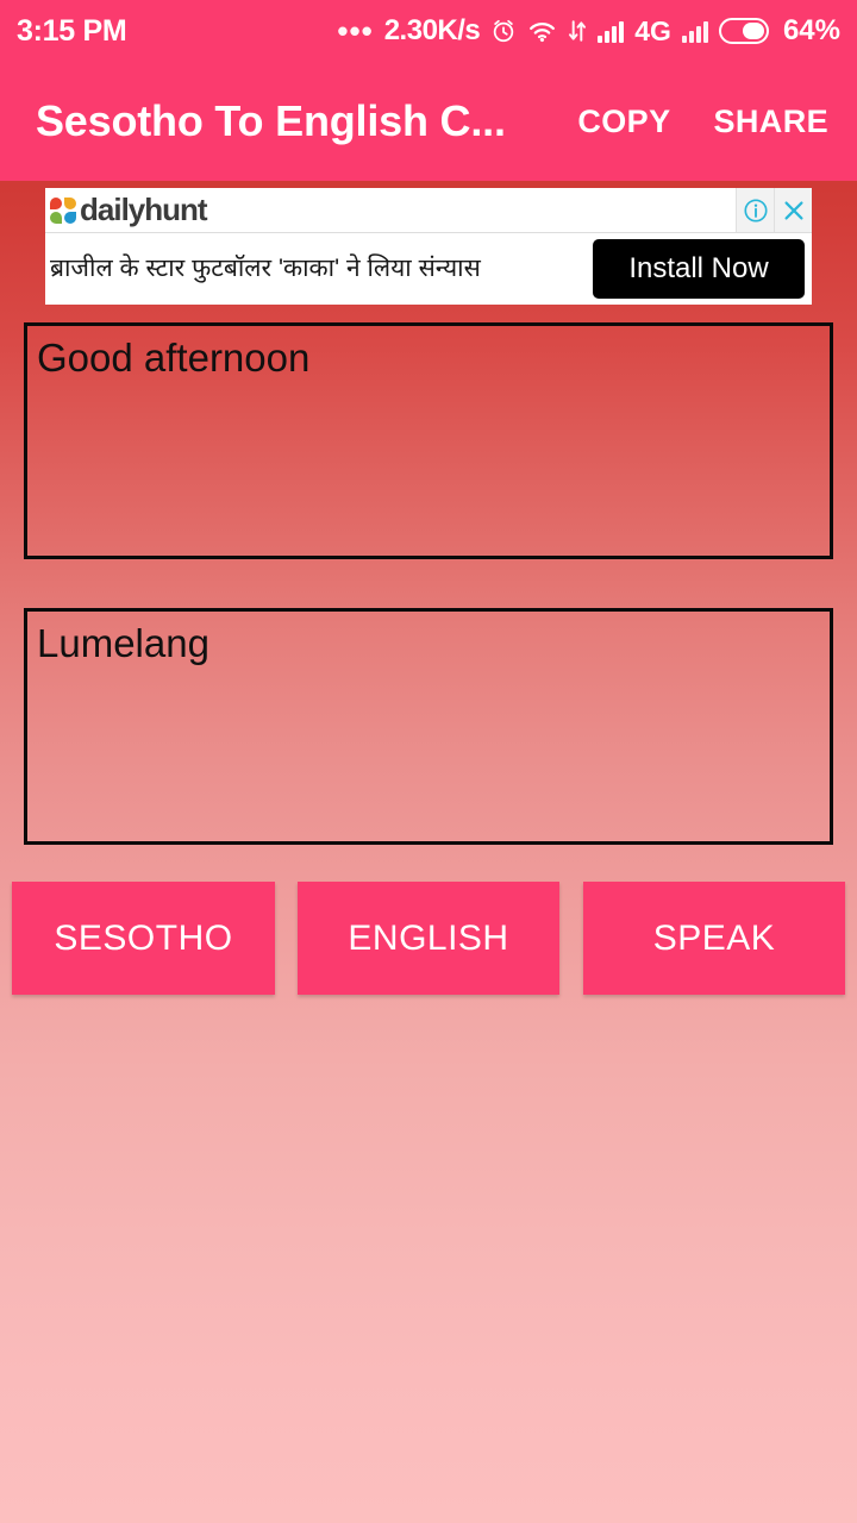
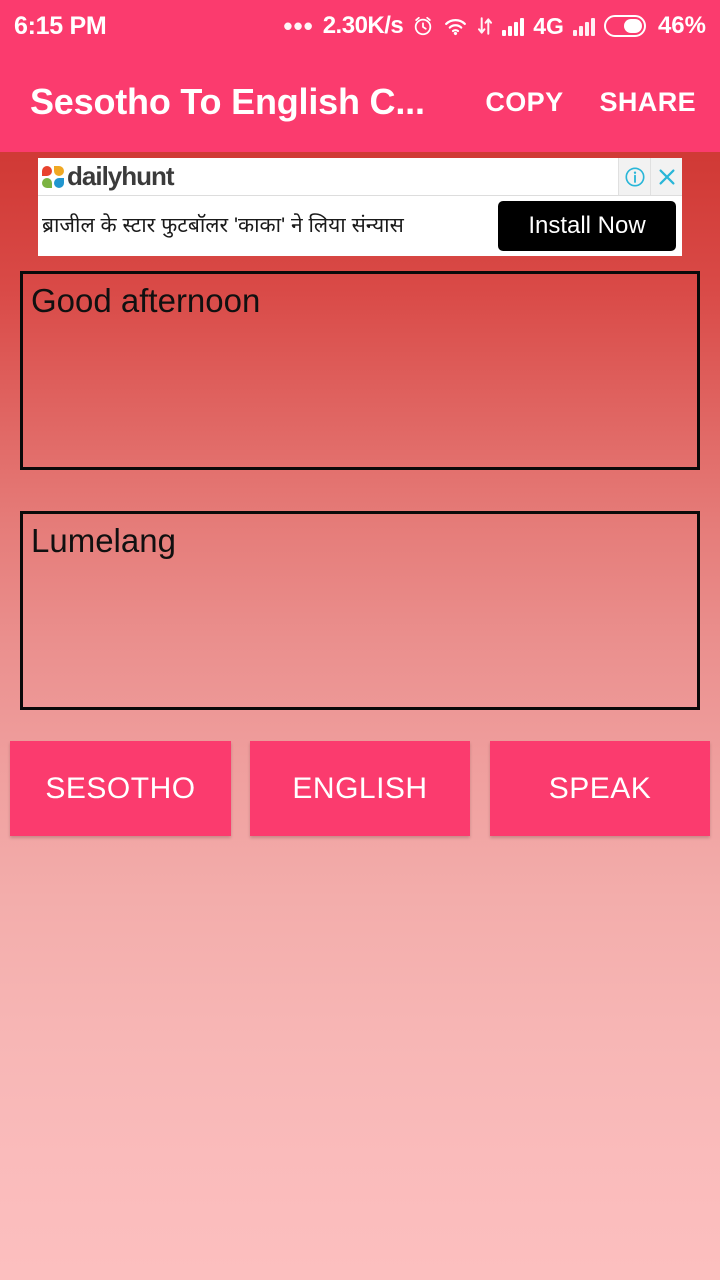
- 3:15 PM
+ 6:15 PM
  •••
  2.30K/s
  4G
- 64%
+ 46%
  Sesotho To English C...
  COPY
  SHARE
  dailyhunt
  ब्राजील के स्टार फुटबॉलर 'काका' ने लिया संन्यास
  Install Now
  Good afternoon
  Lumelang
  SESOTHO
  ENGLISH
  SPEAK
